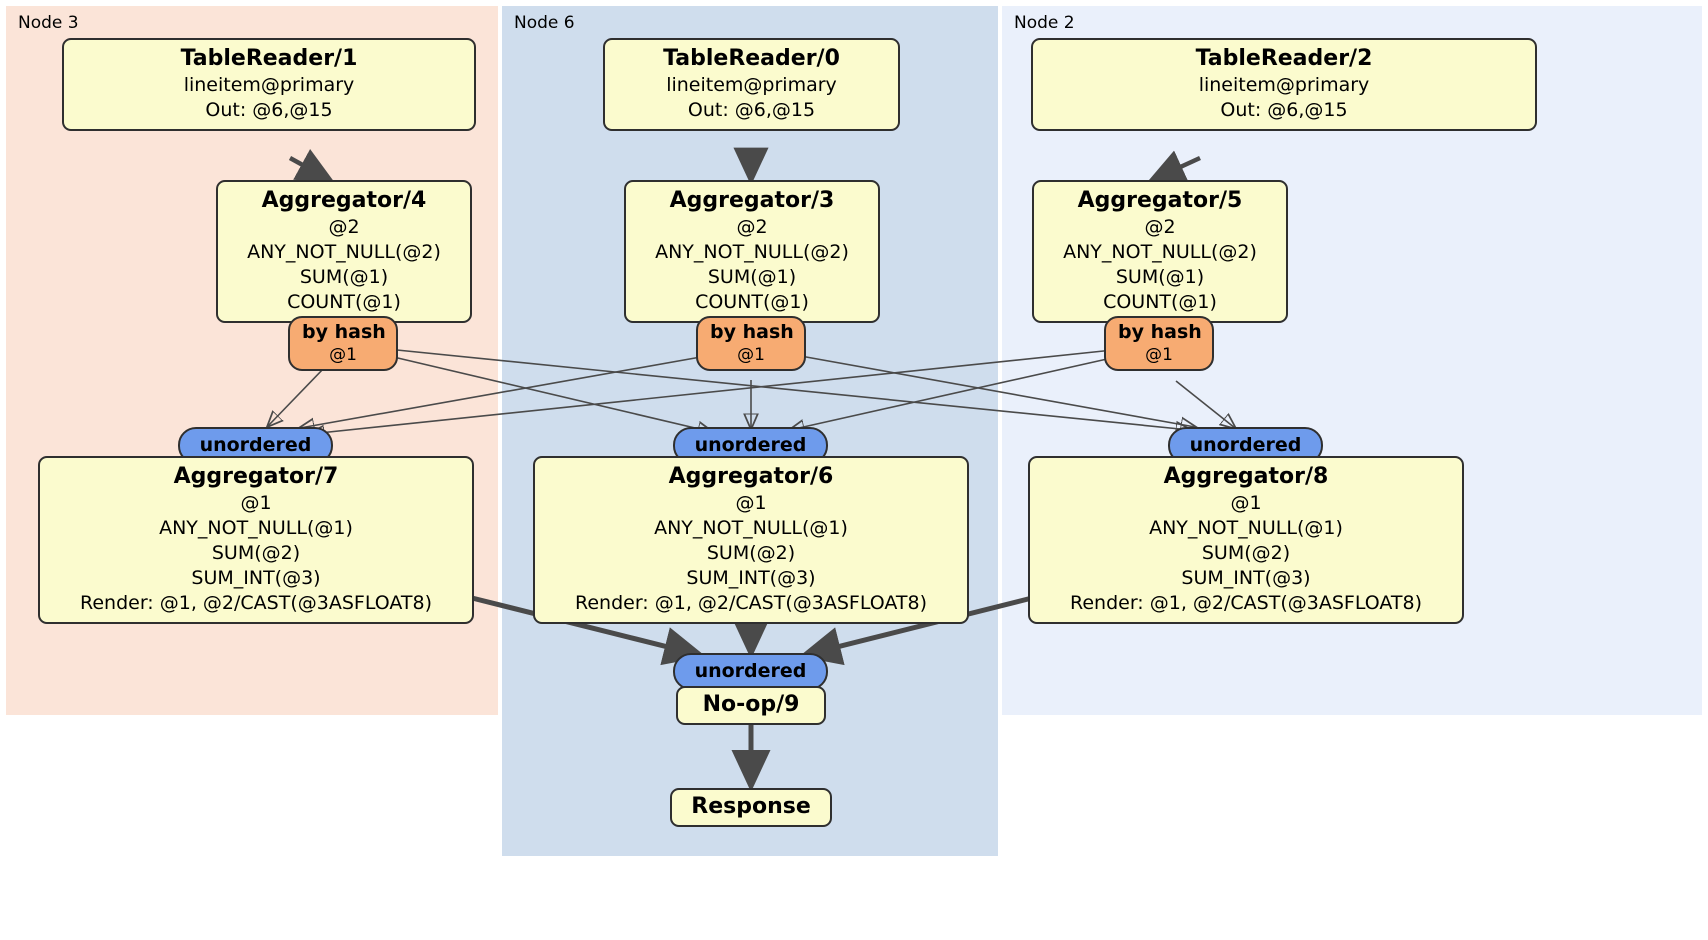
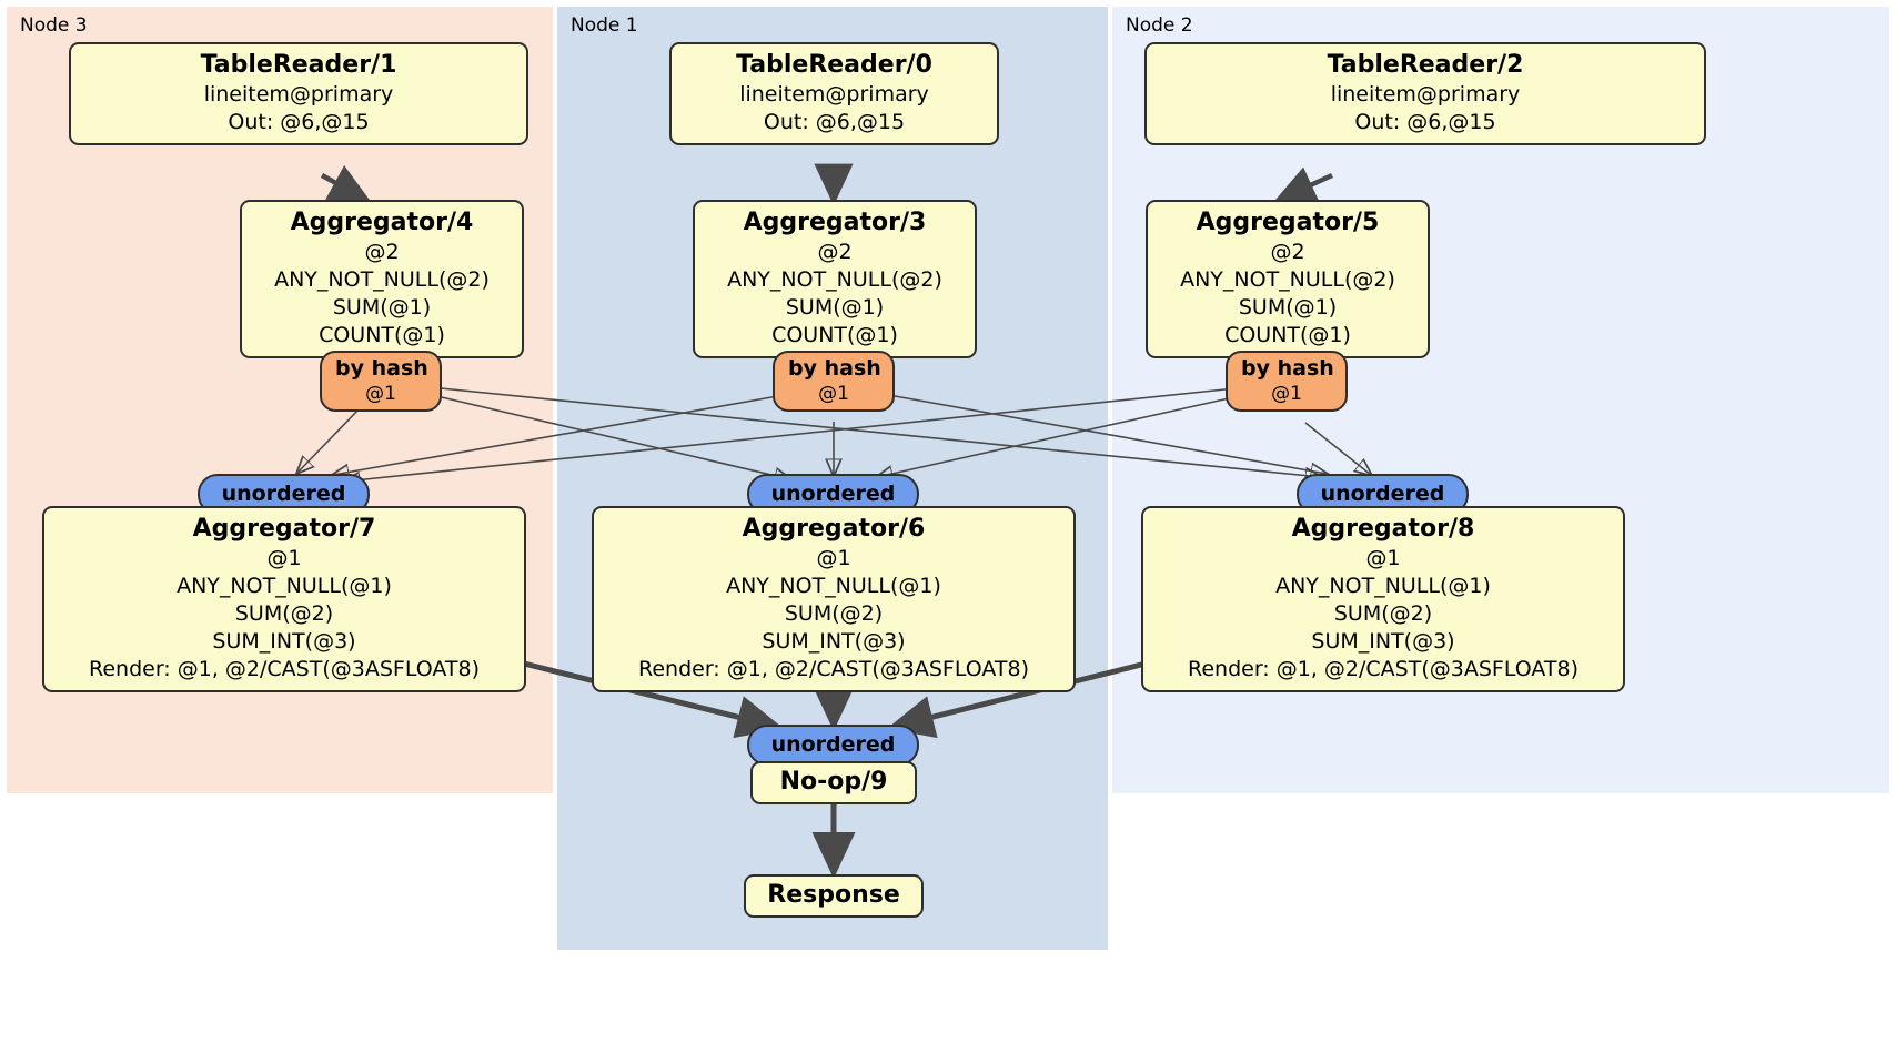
  Node 3
- Node 6
+ Node 1
  Node 2
  TableReader/1
  lineitem@primary
  Out: @6,@15
  TableReader/0
  lineitem@primary
  Out: @6,@15
  TableReader/2
  lineitem@primary
  Out: @6,@15
  Aggregator/4
  @2
  ANY_NOT_NULL(@2)
  SUM(@1)
  COUNT(@1)
  Aggregator/3
  @2
  ANY_NOT_NULL(@2)
  SUM(@1)
  COUNT(@1)
  Aggregator/5
  @2
  ANY_NOT_NULL(@2)
  SUM(@1)
  COUNT(@1)
  by hash
  @1
  by hash
  @1
  by hash
  @1
  unordered
  unordered
  unordered
  Aggregator/7
  @1
  ANY_NOT_NULL(@1)
  SUM(@2)
  SUM_INT(@3)
  Render: @1, @2/CAST(@3ASFLOAT8)
  Aggregator/6
  @1
  ANY_NOT_NULL(@1)
  SUM(@2)
  SUM_INT(@3)
  Render: @1, @2/CAST(@3ASFLOAT8)
  Aggregator/8
  @1
  ANY_NOT_NULL(@1)
  SUM(@2)
  SUM_INT(@3)
  Render: @1, @2/CAST(@3ASFLOAT8)
  unordered
  No-op/9
  Response
